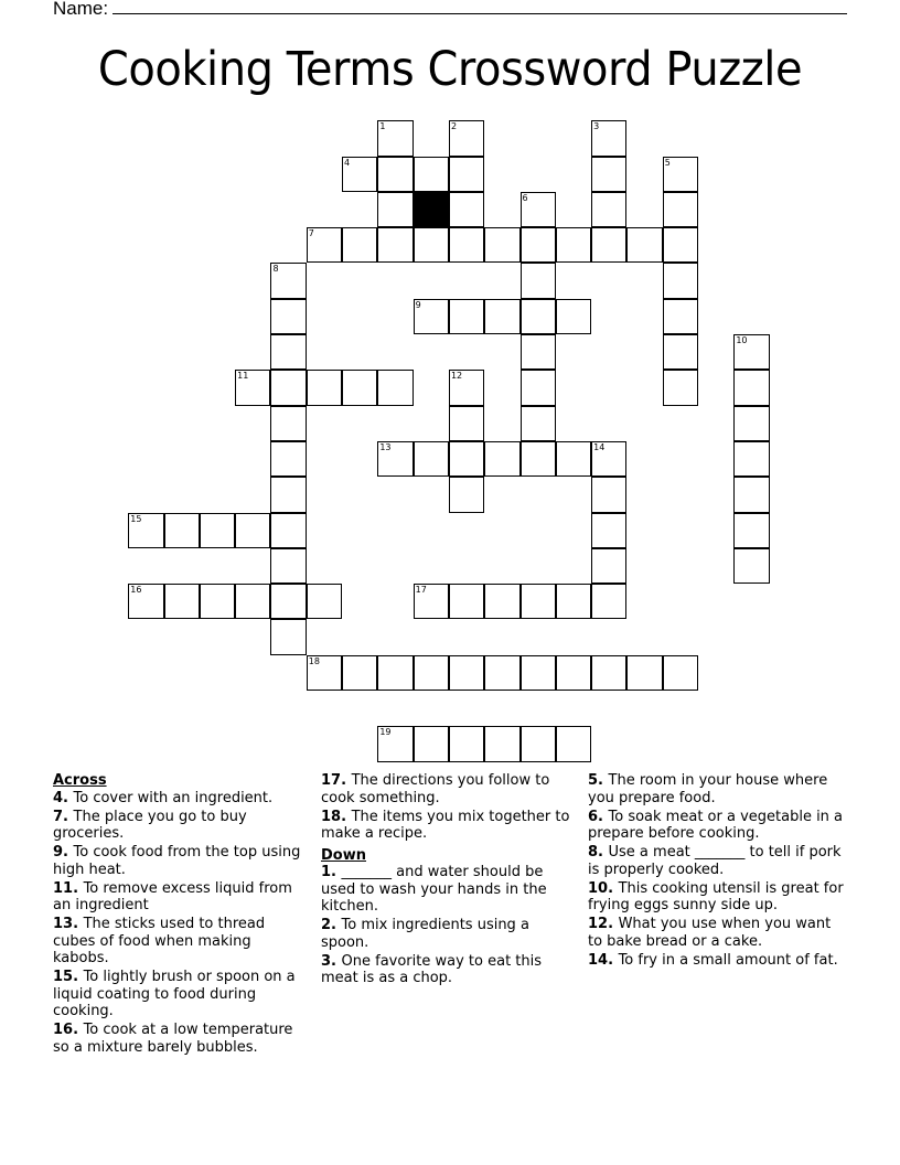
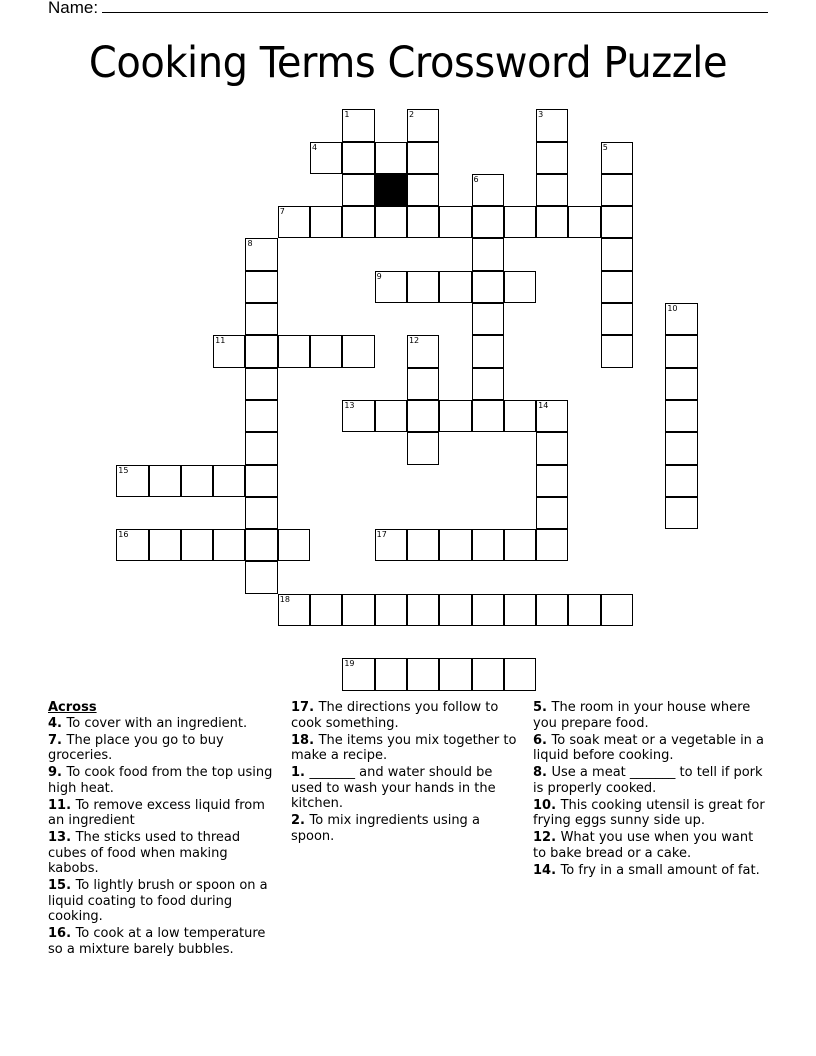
  Name:
  Cooking Terms Crossword Puzzle
  1
  2
  3
  4
  5
  6
  7
  8
  9
  10
  11
  12
  13
  14
  15
  16
  17
  18
  19
  Across
  4. To cover with an ingredient.
  7. The place you go to buy groceries.
  9. To cook food from the top using high heat.
  11. To remove excess liquid from an ingredient
  13. The sticks used to thread cubes of food when making kabobs.
  15. To lightly brush or spoon on a liquid coating to food during cooking.
  16. To cook at a low temperature so a mixture barely bubbles.
  17. The directions you follow to cook something.
  18. The items you mix together to make a recipe.
- Down
  1. _______ and water should be used to wash your hands in the kitchen.
  2. To mix ingredients using a spoon.
- 3. One favorite way to eat this meat is as a chop.
  5. The room in your house where you prepare food.
- 6. To soak meat or a vegetable in a prepare before cooking.
+ 6. To soak meat or a vegetable in a liquid before cooking.
  8. Use a meat _______ to tell if pork is properly cooked.
  10. This cooking utensil is great for frying eggs sunny side up.
  12. What you use when you want to bake bread or a cake.
  14. To fry in a small amount of fat.
